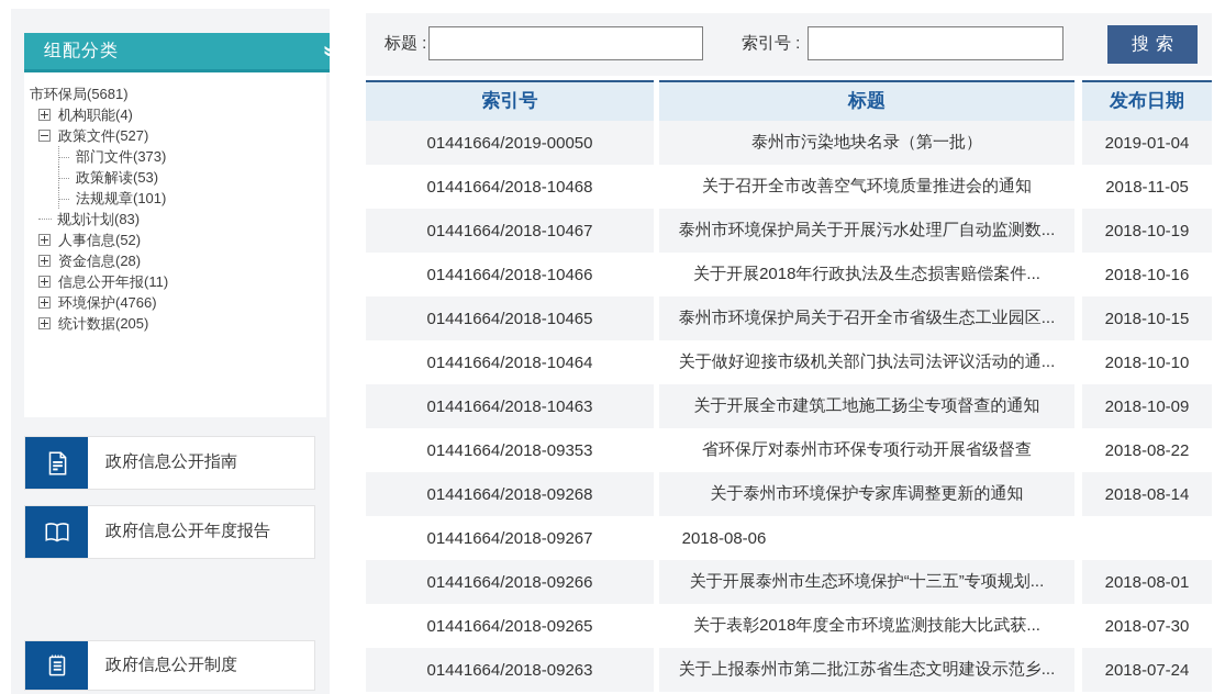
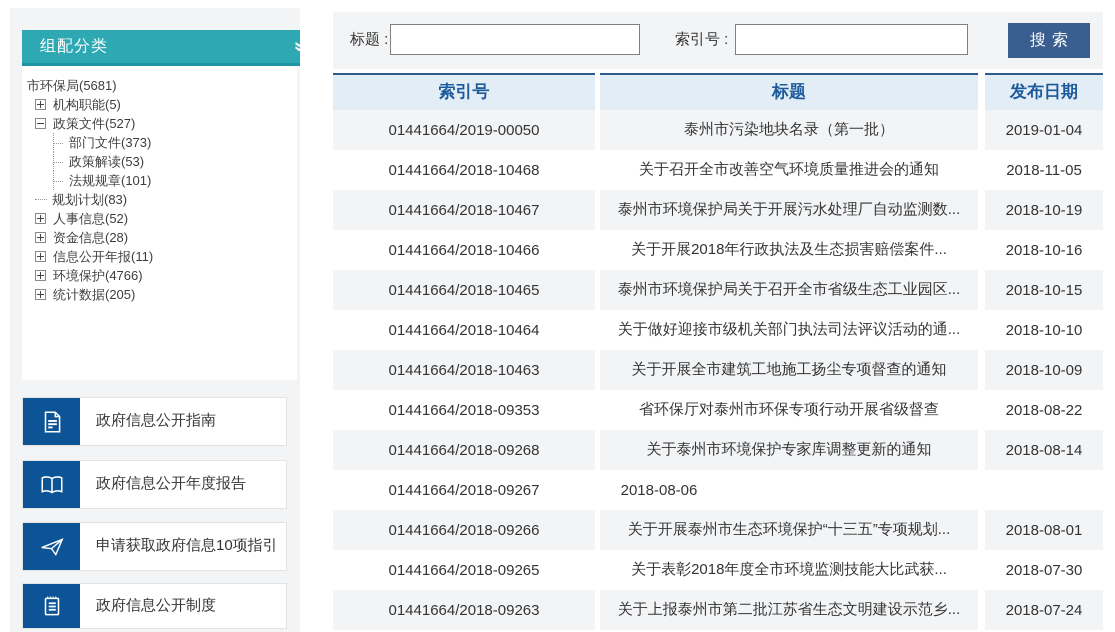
  组配分类
  市环保局(5681)
- 机构职能(4)
+ 机构职能(5)
  政策文件(527)
  部门文件(373)
  政策解读(53)
  法规规章(101)
  规划计划(83)
  人事信息(52)
  资金信息(28)
  信息公开年报(11)
  环境保护(4766)
  统计数据(205)
  政府信息公开指南
  政府信息公开年度报告
+ 申请获取政府信息10项指引
  政府信息公开制度
  标题 :
  索引号 :
  搜索
  索引号
  标题
  发布日期
  01441664/2019-00050
  泰州市污染地块名录（第一批）
  2019-01-04
  01441664/2018-10468
  关于召开全市改善空气环境质量推进会的通知
  2018-11-05
  01441664/2018-10467
  泰州市环境保护局关于开展污水处理厂自动监测数...
  2018-10-19
  01441664/2018-10466
  关于开展2018年行政执法及生态损害赔偿案件...
  2018-10-16
  01441664/2018-10465
  泰州市环境保护局关于召开全市省级生态工业园区...
  2018-10-15
  01441664/2018-10464
  关于做好迎接市级机关部门执法司法评议活动的通...
  2018-10-10
  01441664/2018-10463
  关于开展全市建筑工地施工扬尘专项督查的通知
  2018-10-09
  01441664/2018-09353
  省环保厅对泰州市环保专项行动开展省级督查
  2018-08-22
  01441664/2018-09268
  关于泰州市环境保护专家库调整更新的通知
  2018-08-14
  01441664/2018-09267
  2018-08-06
  01441664/2018-09266
  关于开展泰州市生态环境保护“十三五”专项规划...
  2018-08-01
  01441664/2018-09265
  关于表彰2018年度全市环境监测技能大比武获...
  2018-07-30
  01441664/2018-09263
  关于上报泰州市第二批江苏省生态文明建设示范乡...
  2018-07-24
